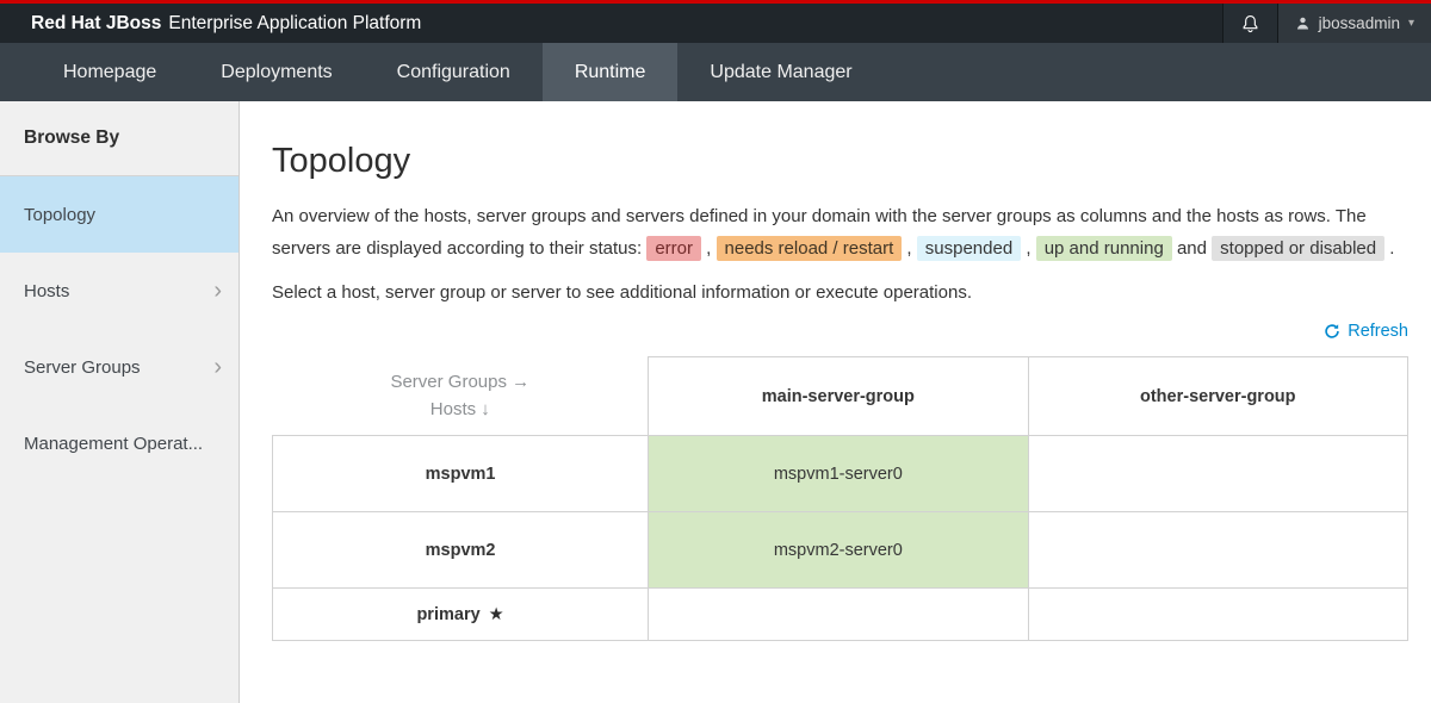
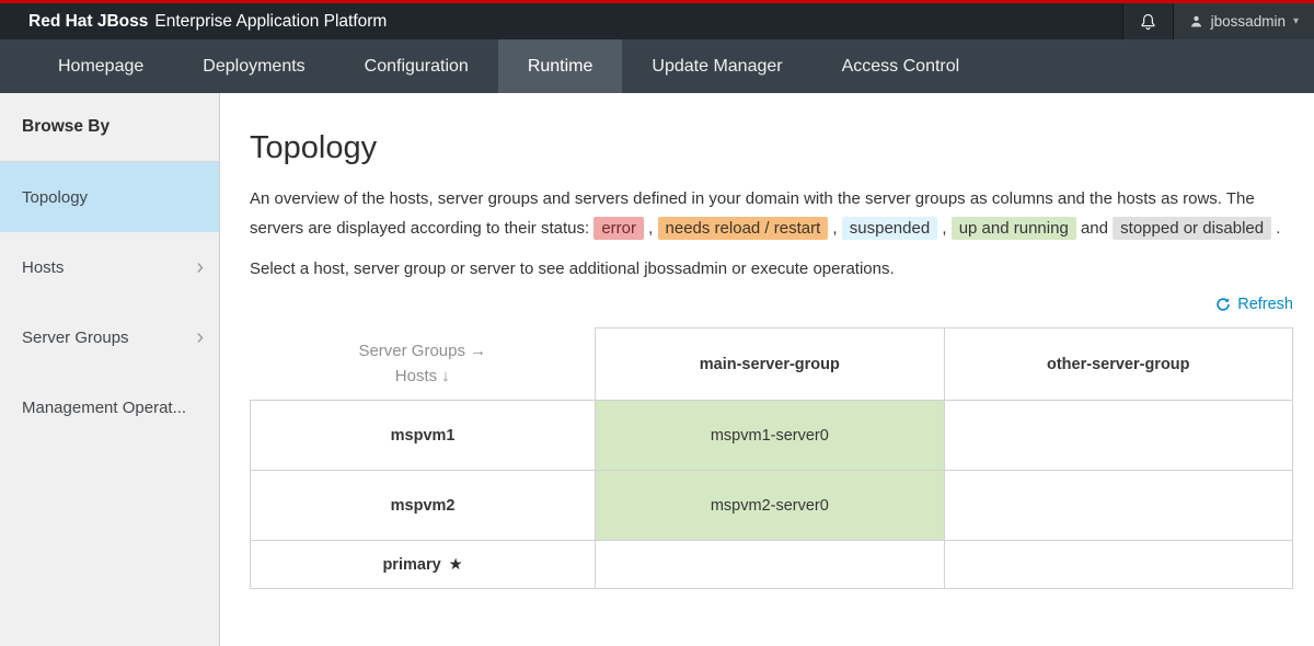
  Red Hat JBoss
  Enterprise Application Platform
  jbossadmin
  ▾
  Homepage
  Deployments
  Configuration
  Runtime
  Update Manager
+ Access Control
  Browse By
  Topology
  Hosts
  ›
  Server Groups
  ›
  Management Operat...
  Topology
  An overview of the hosts, server groups and servers defined in your domain with the server groups as columns and the hosts as rows. The servers are displayed according to their status: error , needs reload / restart , suspended , up and running and stopped or disabled .
- Select a host, server group or server to see additional information or execute operations.
+ Select a host, server group or server to see additional jbossadmin or execute operations.
  Refresh
  Server Groups → Hosts ↓	main-server-group	other-server-group
  mspvm1	mspvm1-server0
  mspvm2	mspvm2-server0
  primary ★
